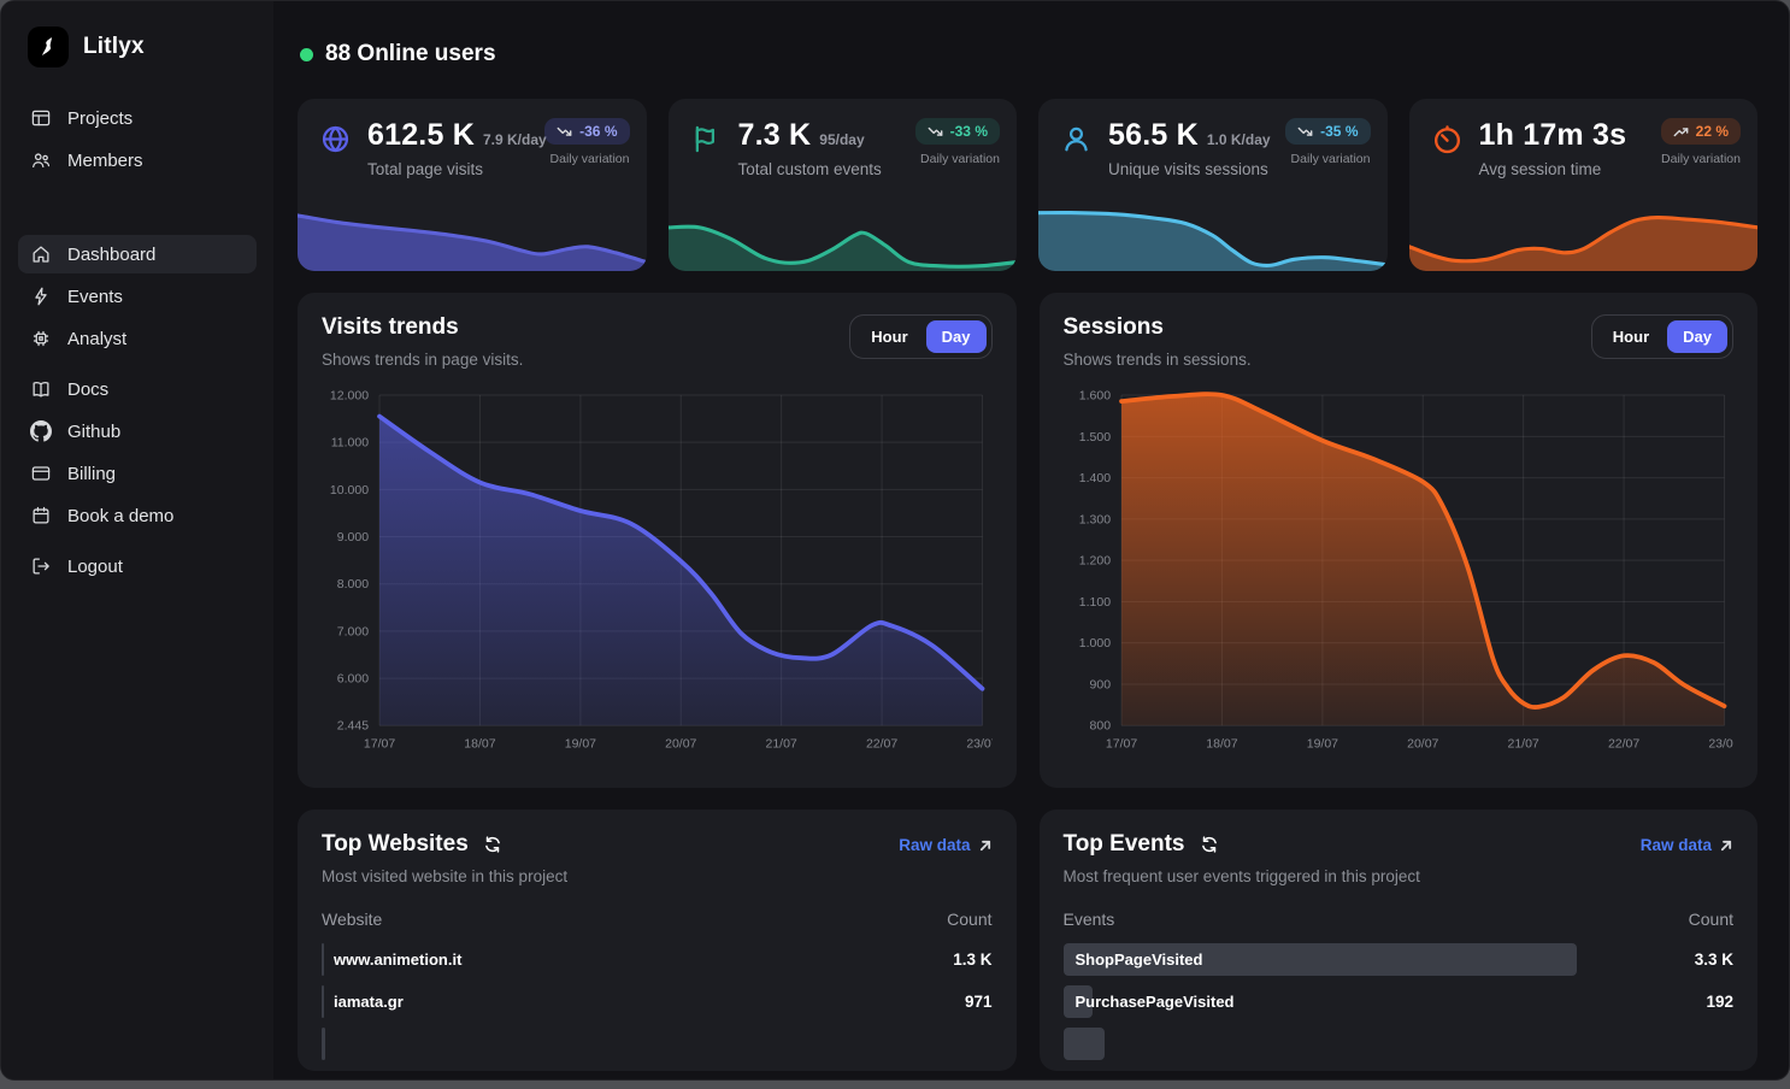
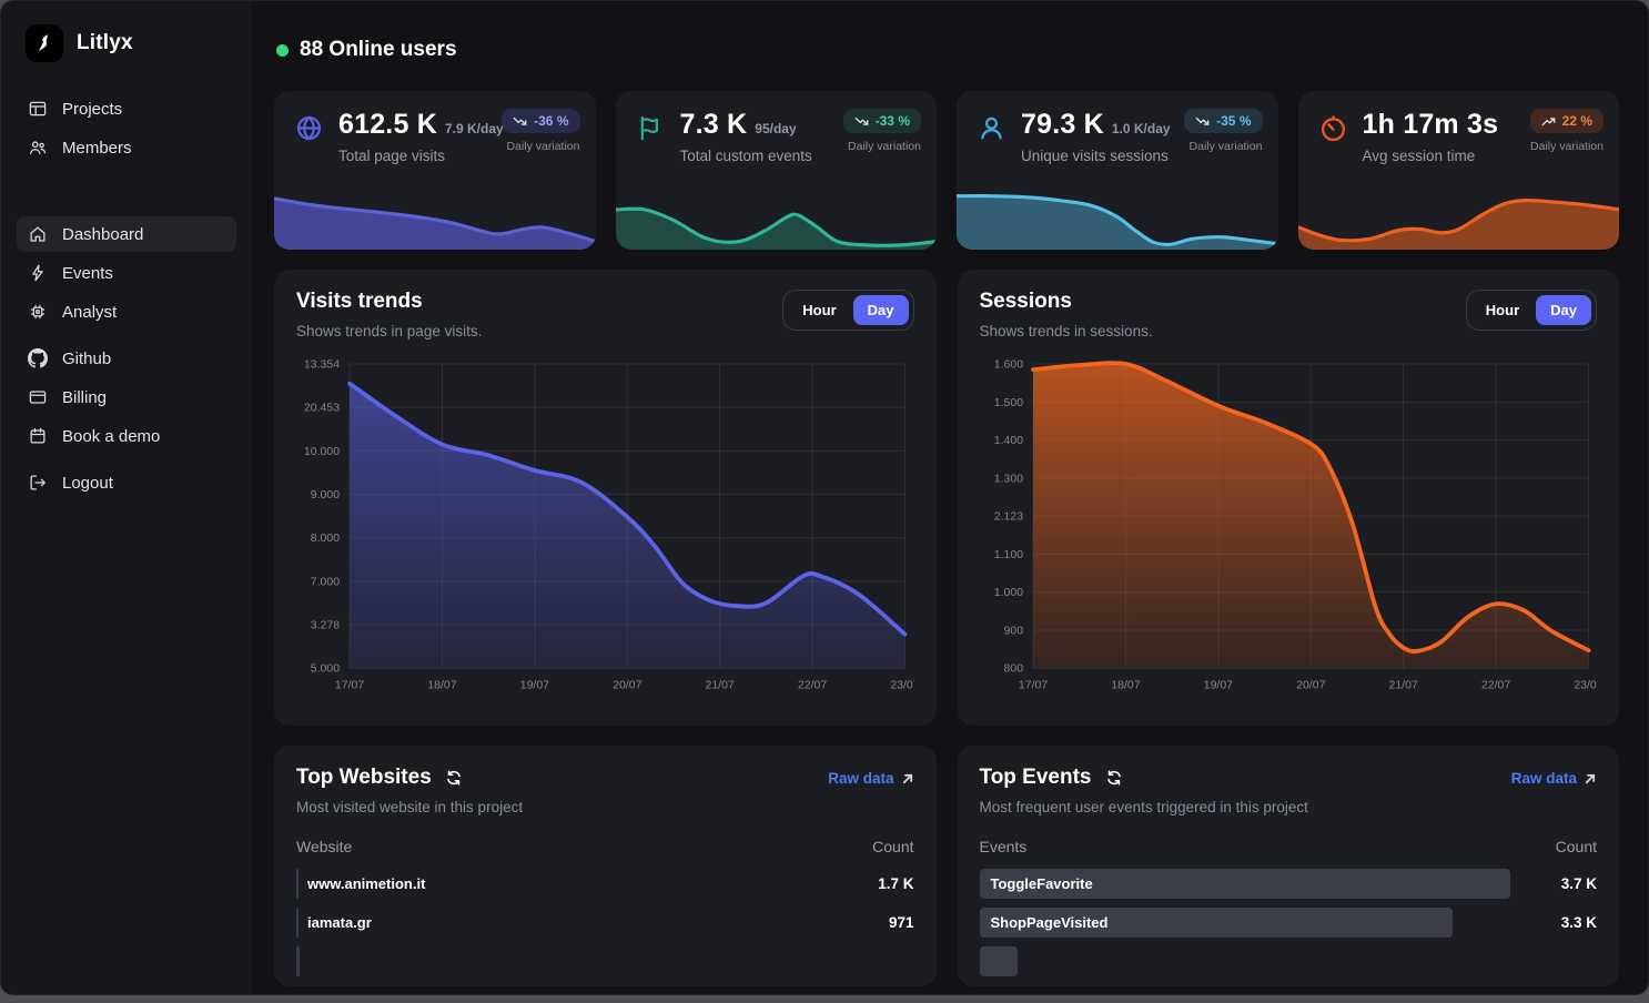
  Litlyx
  Projects
  Members
  Dashboard
  Events
  Analyst
- Docs
  Github
  Billing
  Book a demo
  Logout
  88 Online users
  612.5 K
  7.9 K/day
  Total page visits
  -36 %
  Daily variation
  7.3 K
  95/day
  Total custom events
  -33 %
  Daily variation
- 56.5 K
+ 79.3 K
  1.0 K/day
  Unique visits sessions
  -35 %
  Daily variation
  1h 17m 3s
  Avg session time
  22 %
  Daily variation
  Visits trends
  Shows trends in page visits.
  Hour
  Day
- 12.000
+ 13.354
- 11.000
+ 20.453
  10.000
  9.000
  8.000
  7.000
- 6.000
+ 3.278
- 2.445
+ 5.000
  17/07
  18/07
  19/07
  20/07
  21/07
  22/07
  23/0
  Sessions
  Shows trends in sessions.
  Hour
  Day
  1.600
  1.500
  1.400
  1.300
- 1.200
+ 2.123
  1.100
  1.000
  900
  800
  17/07
  18/07
  19/07
  20/07
  21/07
  22/07
  23/0
  Top Websites
  Most visited website in this project
  Raw data
  Website
  Count
  www.animetion.it
- 1.3 K
+ 1.7 K
  iamata.gr
  971
  Top Events
  Most frequent user events triggered in this project
  Raw data
  Events
  Count
+ ToggleFavorite
+ 3.7 K
  ShopPageVisited
  3.3 K
- PurchasePageVisited
- 192
